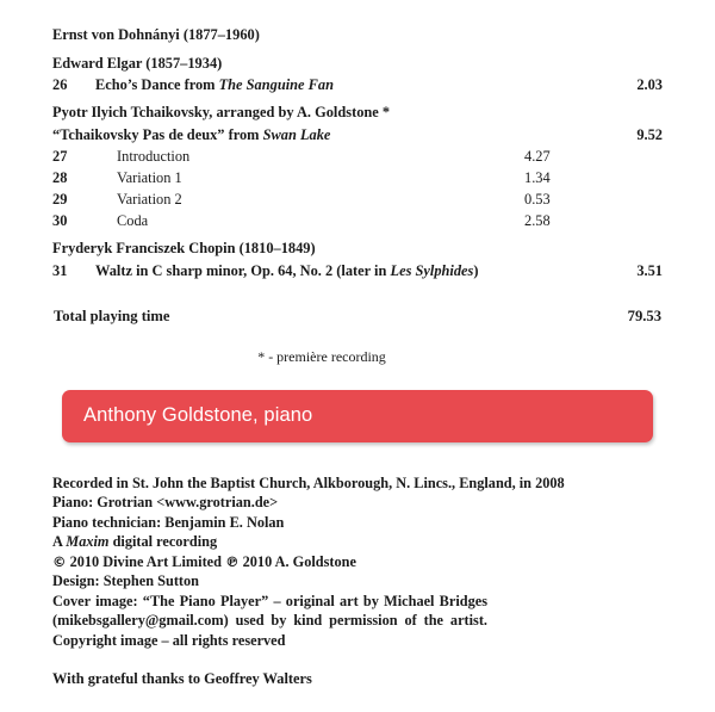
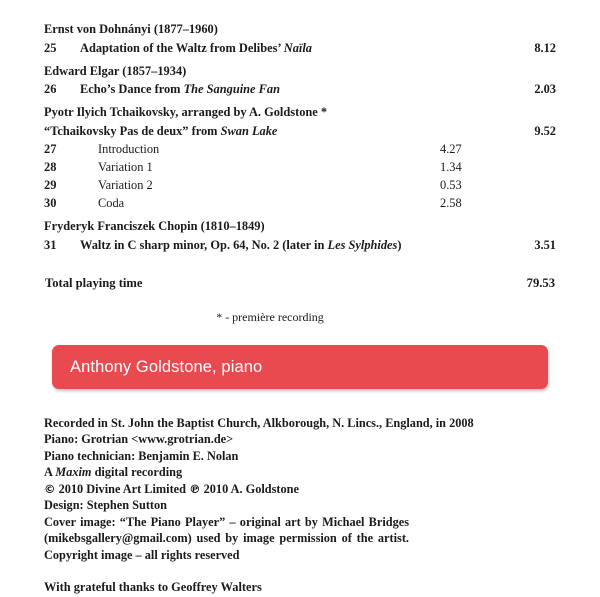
  Ernst von Dohnányi (1877–1960)
+ 25	Adaptation of the Waltz from Delibes’ Naïla	8.12
  Edward Elgar (1857–1934)
  26	Echo’s Dance from The Sanguine Fan	2.03
  Pyotr Ilyich Tchaikovsky, arranged by A. Goldstone *
  “Tchaikovsky Pas de deux” from Swan Lake	9.52
  27	Introduction	4.27
  28	Variation 1	1.34
  29	Variation 2	0.53
  30	Coda	2.58
  Fryderyk Franciszek Chopin (1810–1849)
  31	Waltz in C sharp minor, Op. 64, No. 2 (later in Les Sylphides)	3.51
  Total playing time	79.53
  * - première recording
  Anthony Goldstone, piano
  Recorded in St. John the Baptist Church, Alkborough, N. Lincs., England, in 2008
  Piano: Grotrian <www.grotrian.de>
  Piano technician: Benjamin E. Nolan
  A Maxim digital recording
  © 2010 Divine Art Limited ℗ 2010 A. Goldstone
  Design: Stephen Sutton
- Cover image: “The Piano Player” – original art by Michael Bridges (mikebsgallery@gmail.com) used by kind permission of the artist. Copyright image – all rights reserved
+ Cover image: “The Piano Player” – original art by Michael Bridges (mikebsgallery@gmail.com) used by image permission of the artist. Copyright image – all rights reserved
  With grateful thanks to Geoffrey Walters
